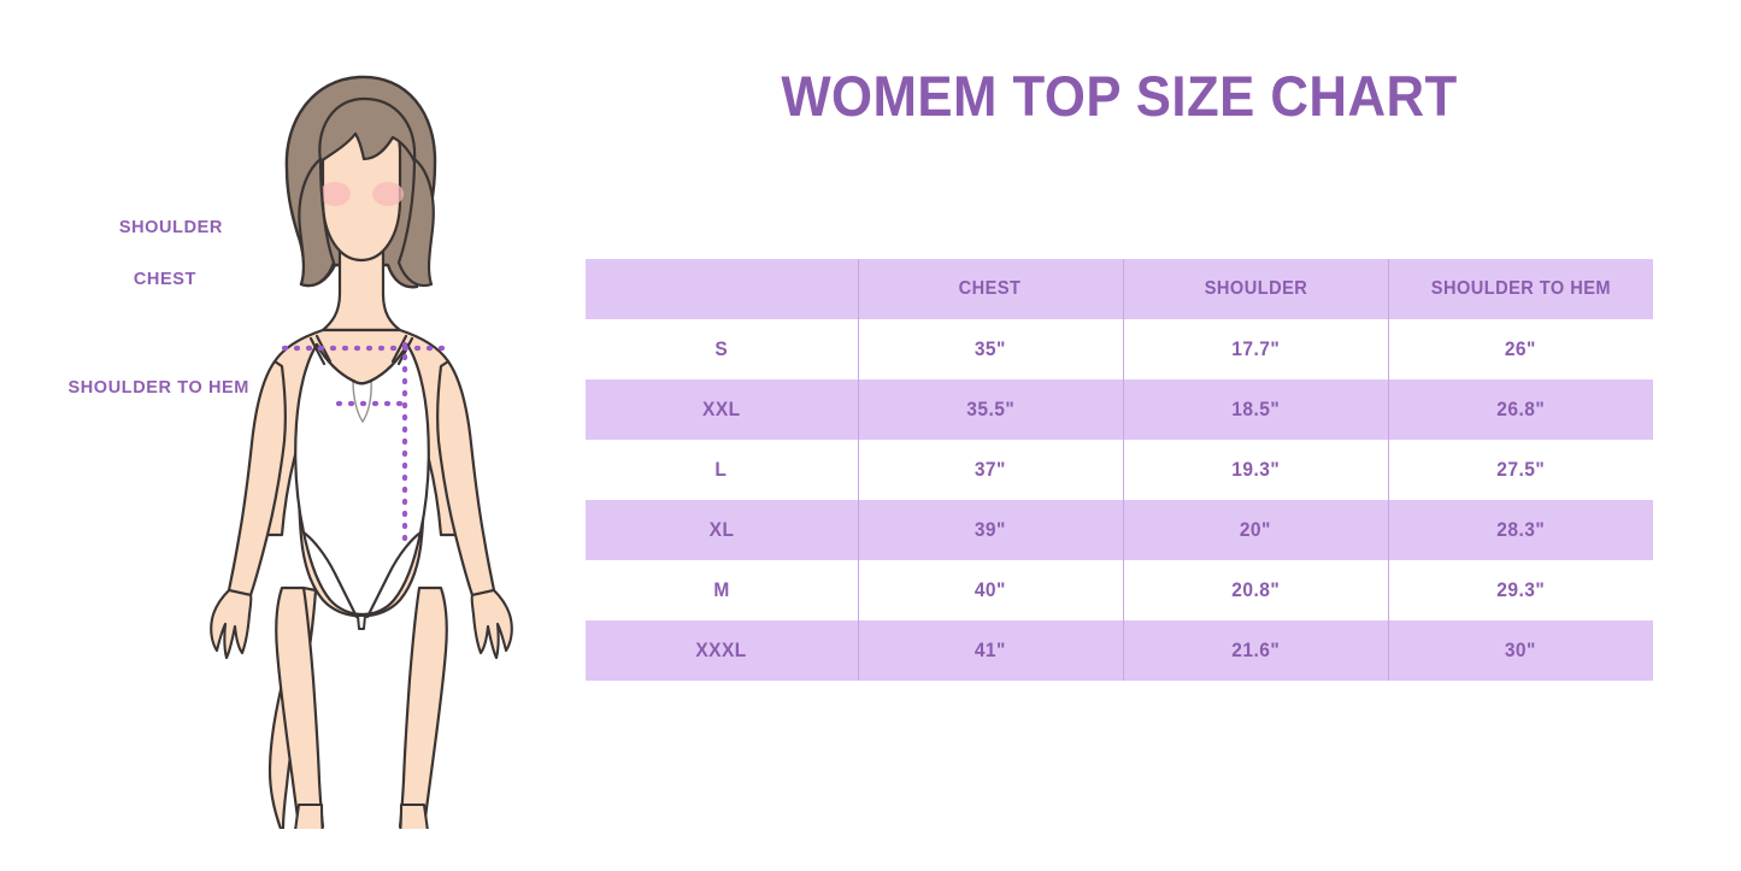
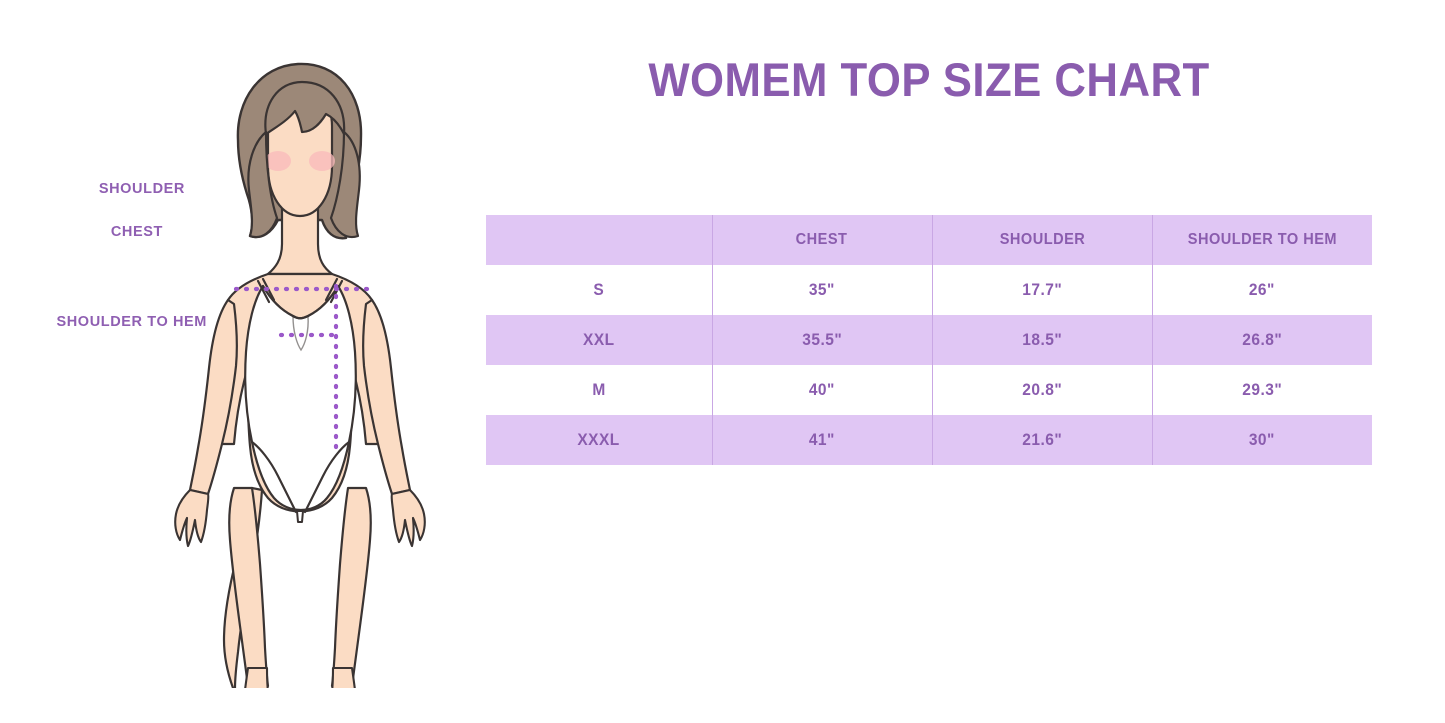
  WOMEM TOP SIZE CHART
  SHOULDER
  CHEST
  SHOULDER TO HEM
  	CHEST	SHOULDER	SHOULDER TO HEM
  S	35"	17.7"	26"
  XXL	35.5"	18.5"	26.8"
- L	37"	19.3"	27.5"
- XL	39"	20"	28.3"
  M	40"	20.8"	29.3"
  XXXL	41"	21.6"	30"
